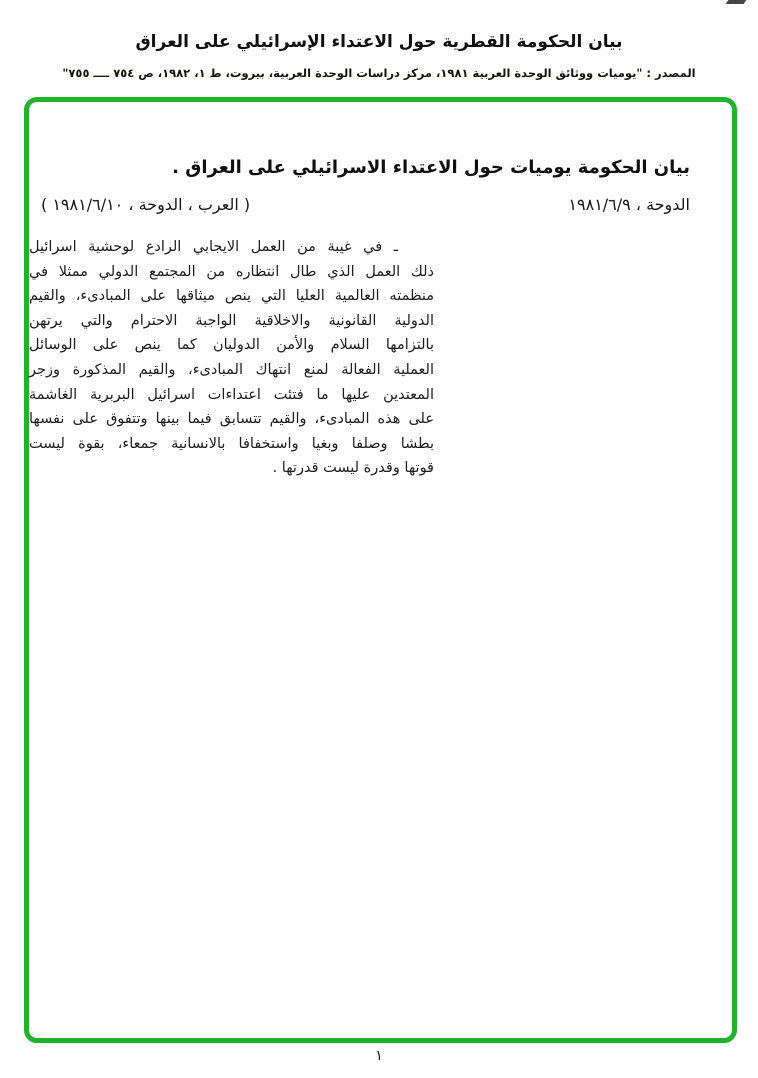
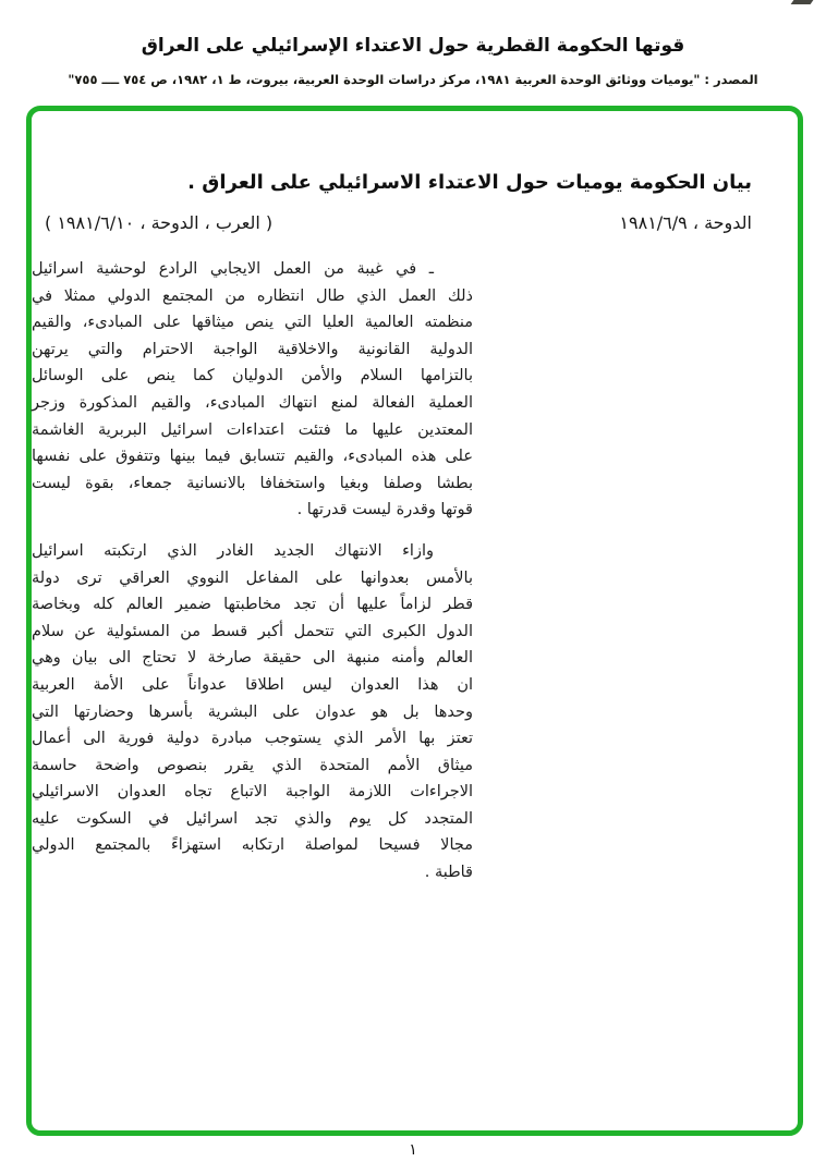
- بيان الحكومة القطرية حول الاعتداء الإسرائيلي على العراق
+ قوتها الحكومة القطرية حول الاعتداء الإسرائيلي على العراق
  المصدر : "يوميات ووثائق الوحدة العربية ١٩٨١، مركز دراسات الوحدة العربية، بيروت، ط ١، ١٩٨٢، ص ٧٥٤ ــــ ٧٥٥"
  بيان الحكومة يوميات حول الاعتداء الاسرائيلي على العراق .
  الدوحة ، ١٩٨١/٦/٩
  ( العرب ، الدوحة ، ١٩٨١/٦/١٠ )
  ـ في غيبة من العمل الايجابي الرادع لوحشية اسرائيل
  ذلك العمل الذي طال انتظاره من المجتمع الدولي ممثلا في
  منظمته العالمية العليا التي ينص ميثاقها على المبادىء، والقيم
  الدولية القانونية والاخلاقية الواجبة الاحترام والتي يرتهن
  بالتزامها السلام والأمن الدوليان كما ينص على الوسائل
  العملية الفعالة لمنع انتهاك المبادىء، والقيم المذكورة وزجر
  المعتدين عليها ما فتئت اعتداءات اسرائيل البربرية الغاشمة
  على هذه المبادىء، والقيم تتسابق فيما بينها وتتفوق على نفسها
  بطشا وصلفا وبغيا واستخفافا بالانسانية جمعاء، بقوة ليست
  قوتها وقدرة ليست قدرتها .
+ وازاء الانتهاك الجديد الغادر الذي ارتكبته اسرائيل
+ بالأمس بعدوانها على المفاعل النووي العراقي ترى دولة
+ قطر لزاماً عليها أن تجد مخاطبتها ضمير العالم كله وبخاصة
+ الدول الكبرى التي تتحمل أكبر قسط من المسئولية عن سلام
+ العالم وأمنه منبهة الى حقيقة صارخة لا تحتاج الى بيان وهي
+ ان هذا العدوان ليس اطلاقا عدواناً على الأمة العربية
+ وحدها بل هو عدوان على البشرية بأسرها وحضارتها التي
+ تعتز بها الأمر الذي يستوجب مبادرة دولية فورية الى أعمال
+ ميثاق الأمم المتحدة الذي يقرر بنصوص واضحة حاسمة
+ الاجراءات اللازمة الواجبة الاتباع تجاه العدوان الاسرائيلي
+ المتجدد كل يوم والذي تجد اسرائيل في السكوت عليه
+ مجالا فسيحا لمواصلة ارتكابه استهزاءً بالمجتمع الدولي
+ قاطبة .
  ١
